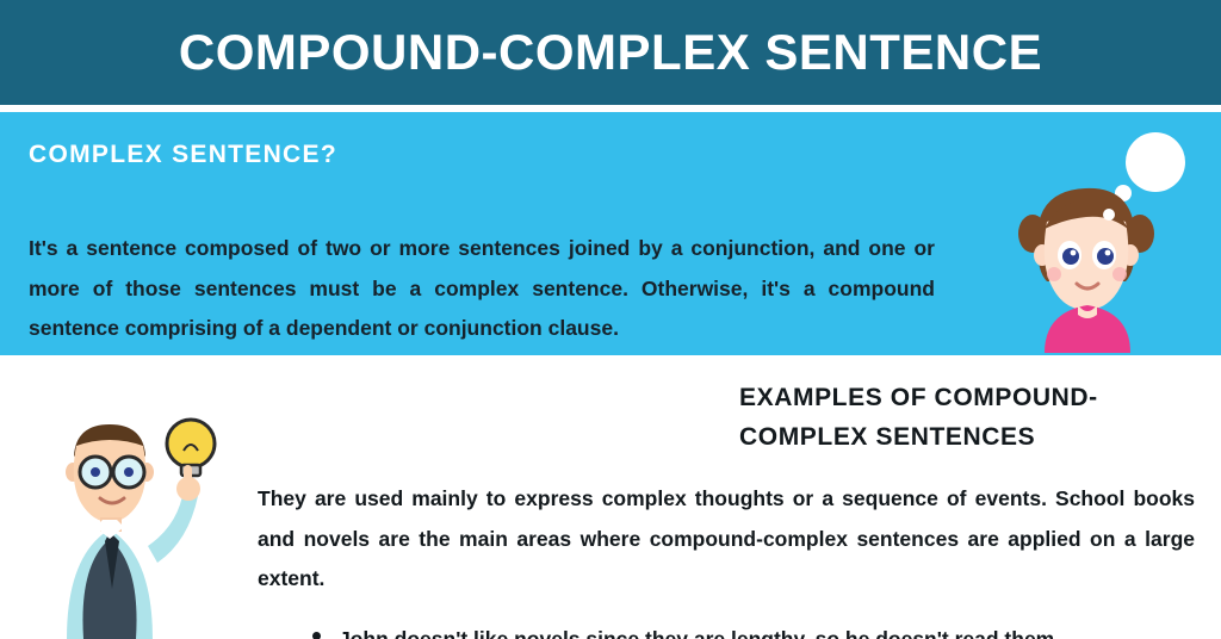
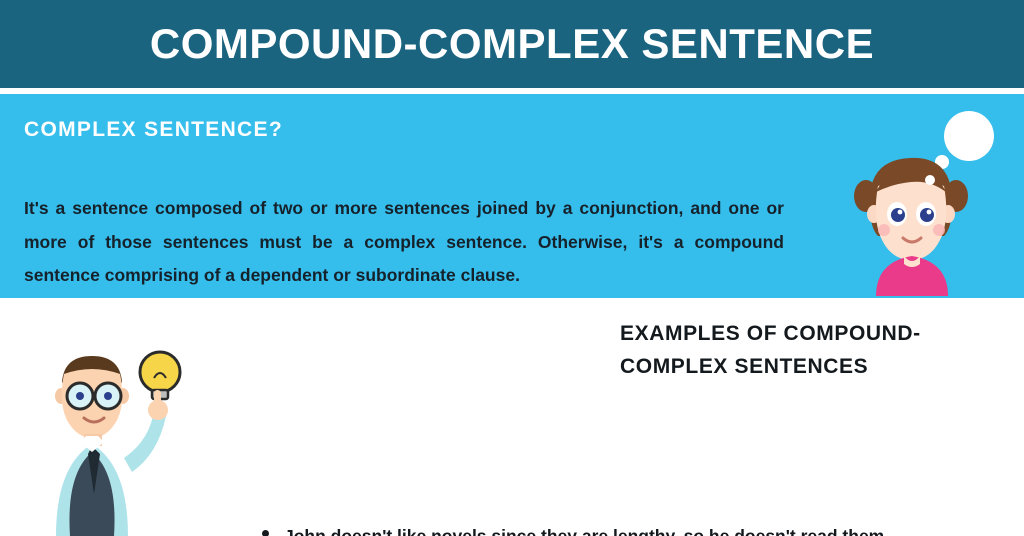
  COMPOUND-COMPLEX SENTENCE
  COMPLEX SENTENCE?
- It's a sentence composed of two or more sentences joined by a conjunction, and one or more of those sentences must be a complex sentence. Otherwise, it's a compound sentence comprising of a dependent or conjunction clause.
+ It's a sentence composed of two or more sentences joined by a conjunction, and one or more of those sentences must be a complex sentence. Otherwise, it's a compound sentence comprising of a dependent or subordinate clause.
  EXAMPLES OF COMPOUND-
  COMPLEX SENTENCES
- They are used mainly to express complex thoughts or a sequence of events. School books and novels are the main areas where compound-complex sentences are applied on a large extent.
